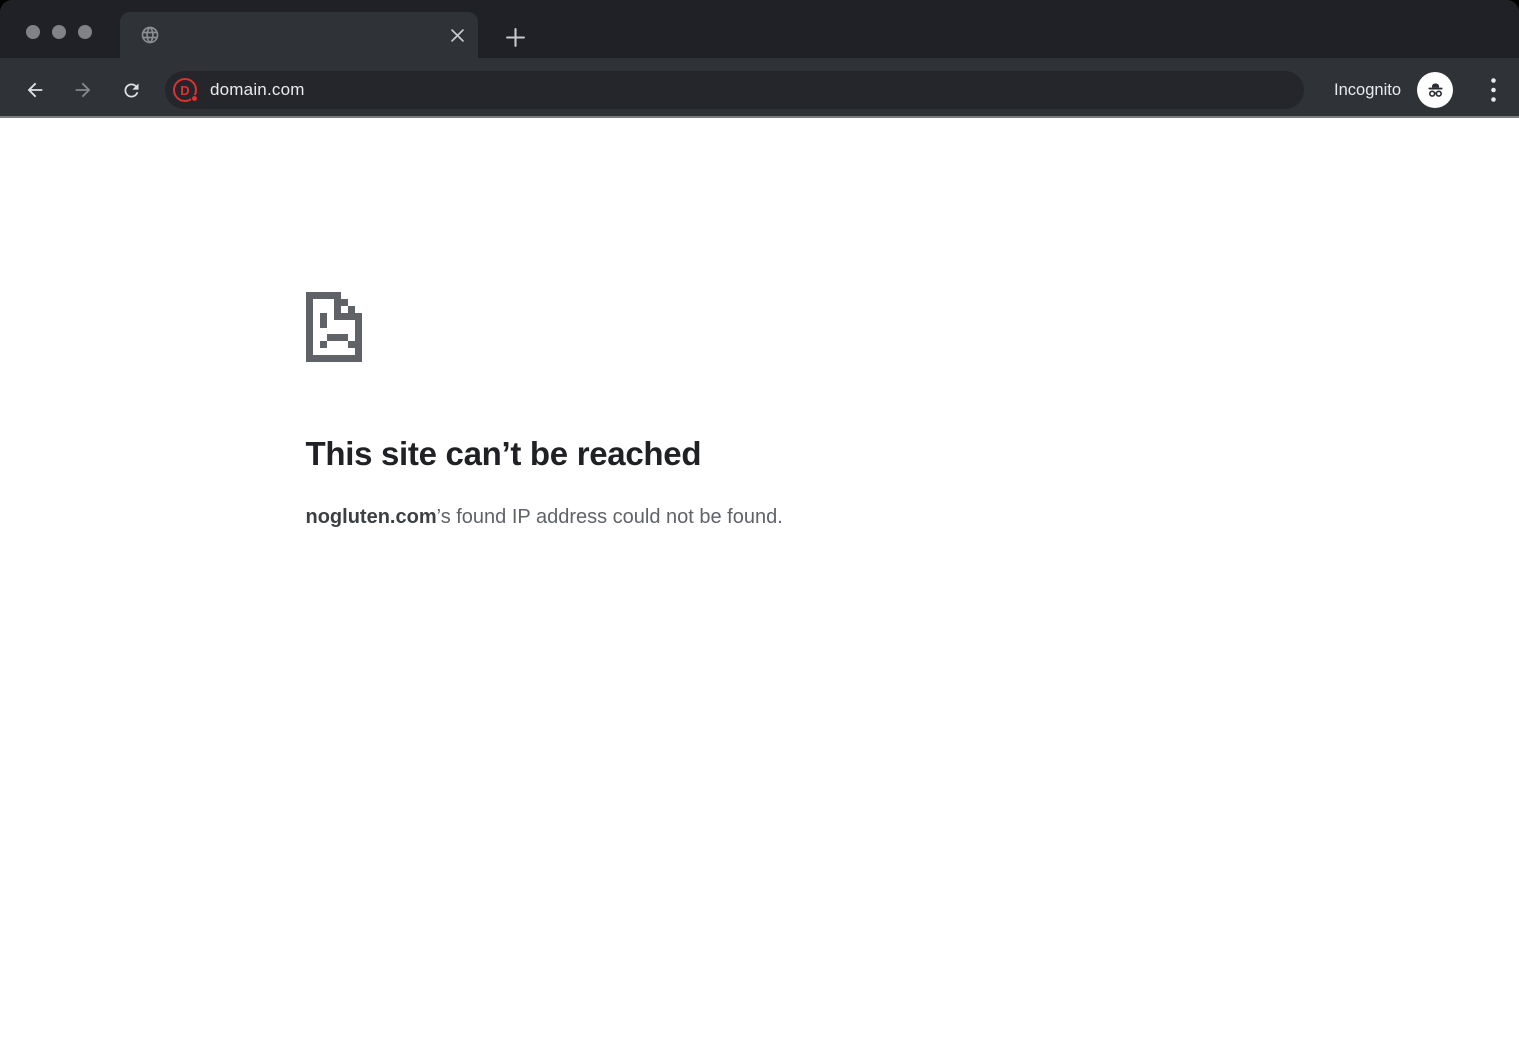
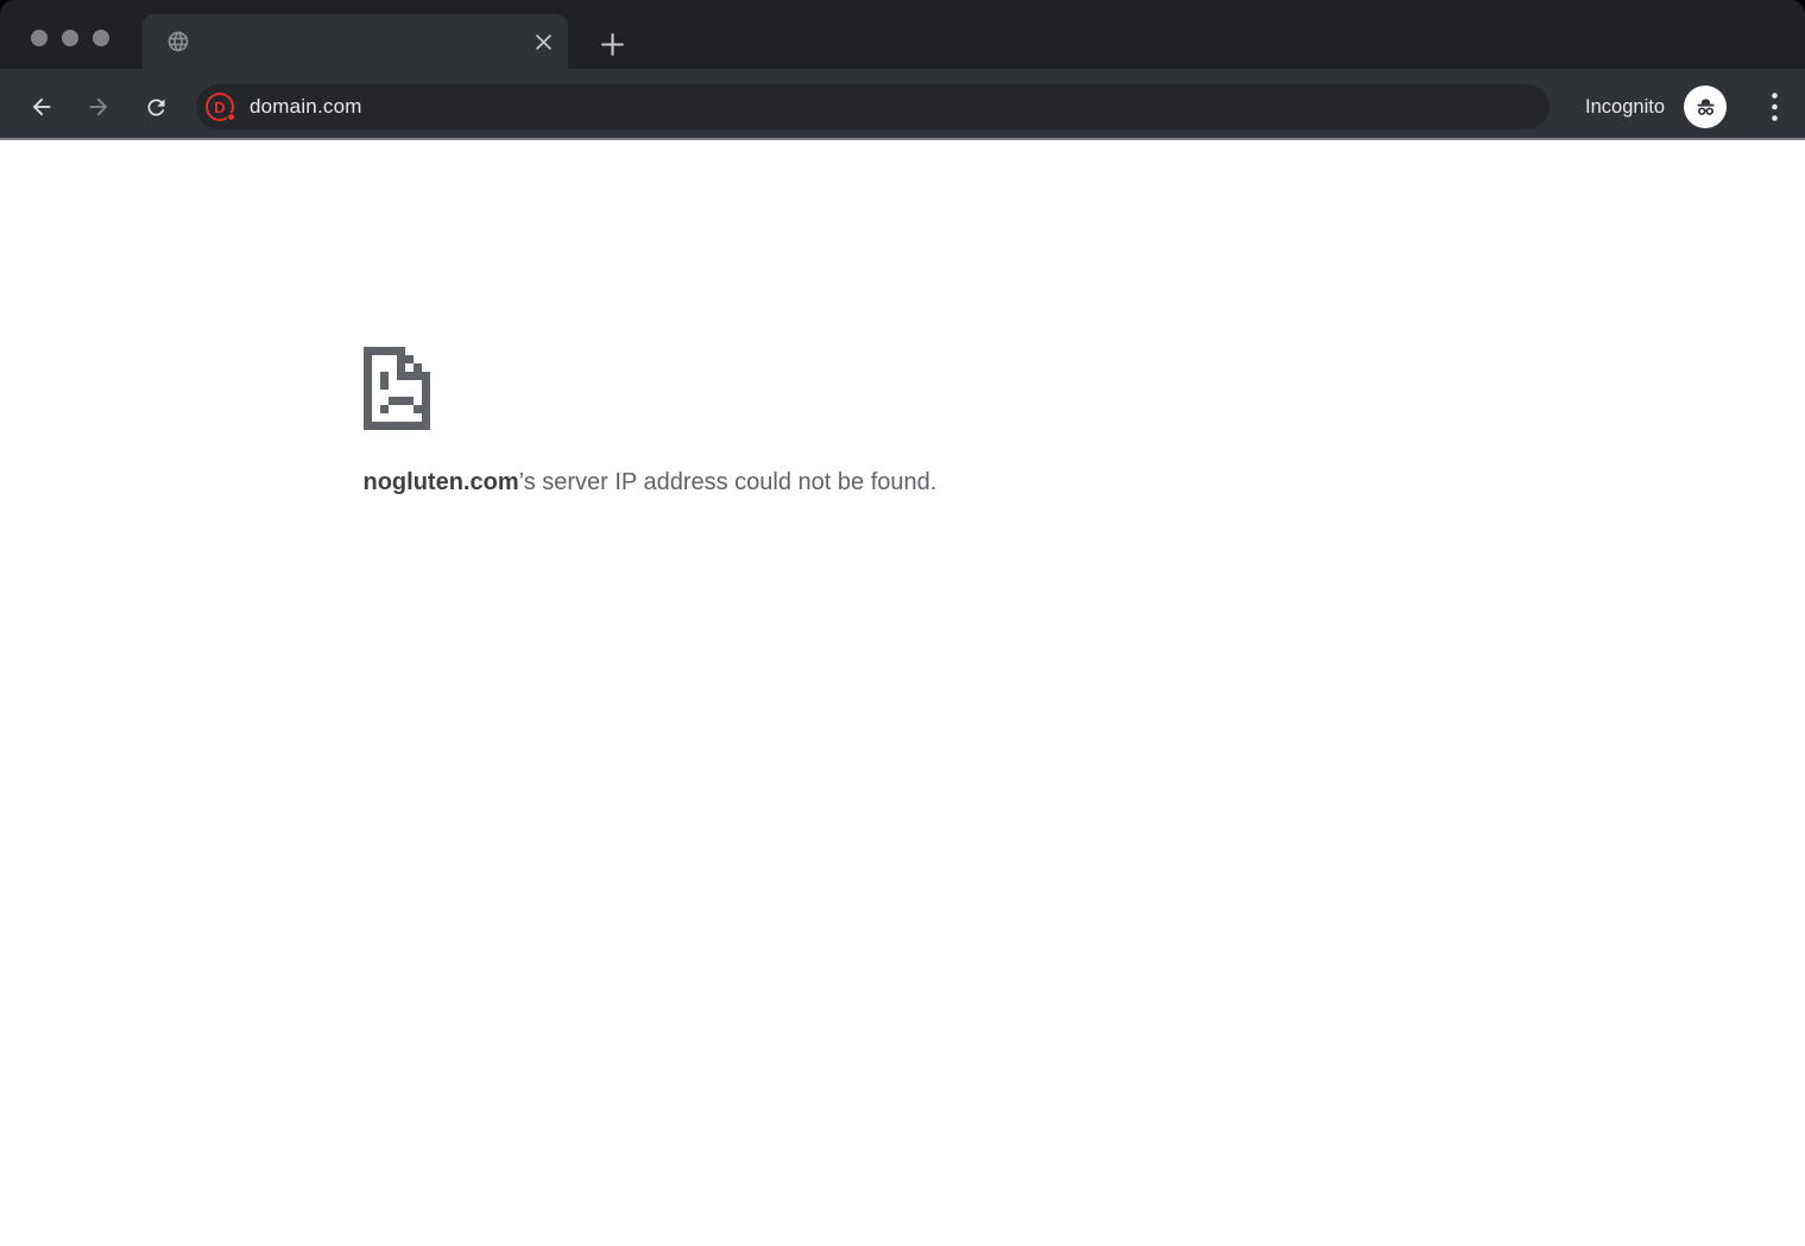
  D
  domain.com
  Incognito
- This site can’t be reached
- nogluten.com’s found IP address could not be found.
+ nogluten.com’s server IP address could not be found.
